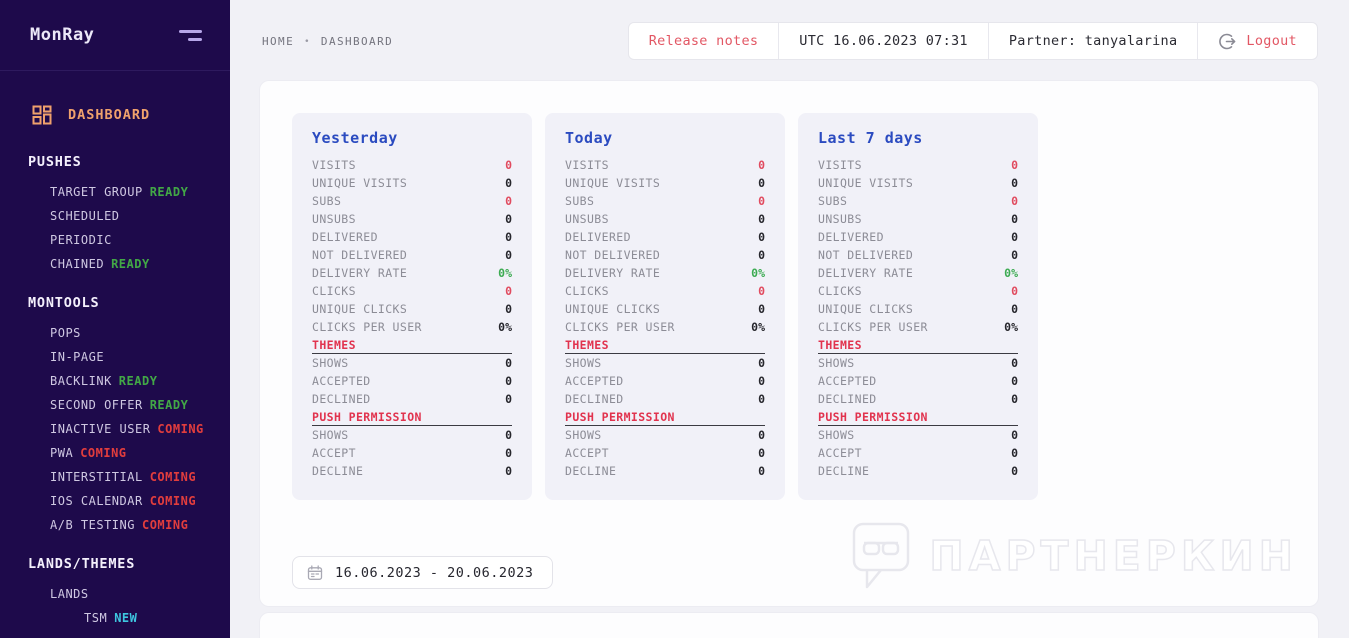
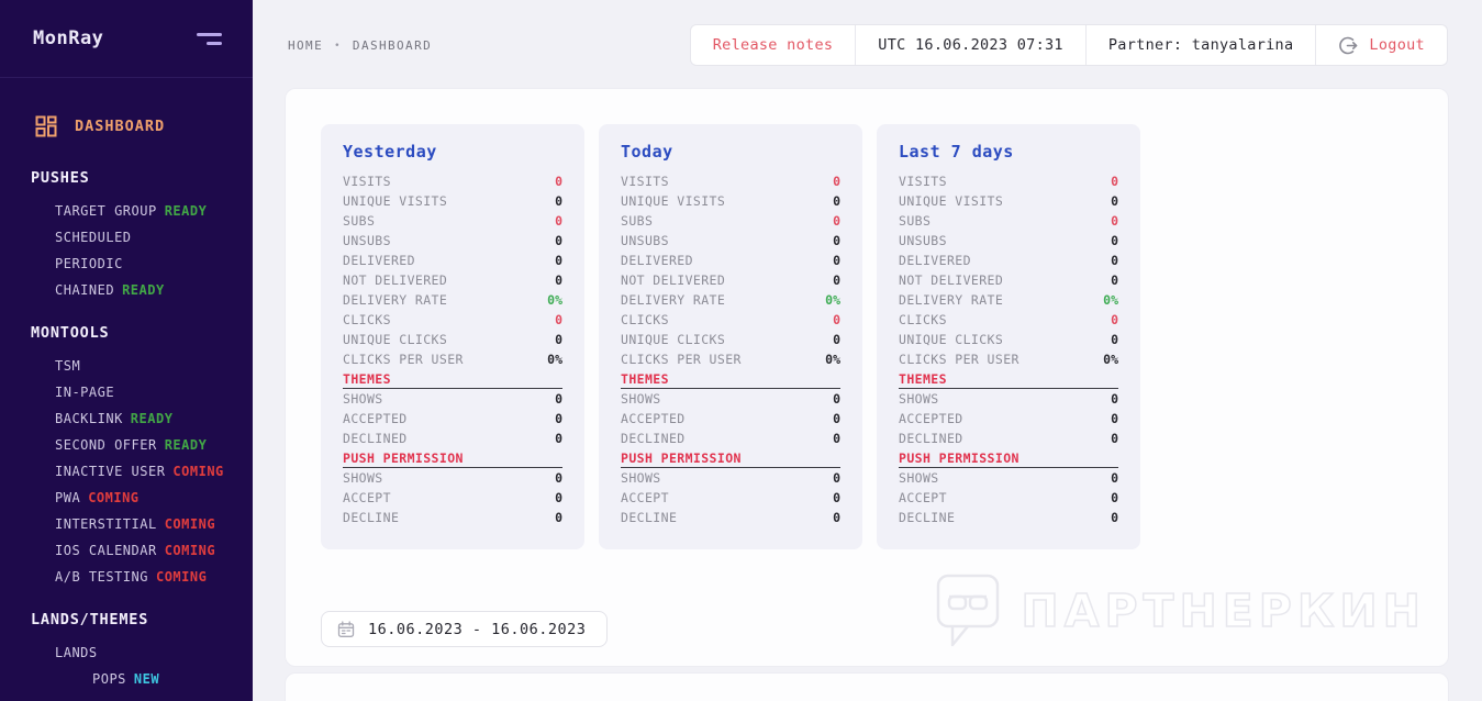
  MonRay
  DASHBOARD
  PUSHES
  TARGET GROUP READY
  SCHEDULED
  PERIODIC
  CHAINED READY
  MONTOOLS
- POPS
+ TSM
  IN-PAGE
  BACKLINK READY
  SECOND OFFER READY
  INACTIVE USER COMING
  PWA COMING
  INTERSTITIAL COMING
  IOS CALENDAR COMING
  A/B TESTING COMING
  LANDS/THEMES
  LANDS
- TSM NEW
+ POPS NEW
  HOME
  •
  DASHBOARD
  Release notes
  UTC 16.06.2023 07:31
  Partner: tanyalarina
  Logout
  Yesterday
  VISITS
  0
  UNIQUE VISITS
  0
  SUBS
  0
  UNSUBS
  0
  DELIVERED
  0
  NOT DELIVERED
  0
  DELIVERY RATE
  0%
  CLICKS
  0
  UNIQUE CLICKS
  0
  CLICKS PER USER
  0%
  THEMES
  SHOWS
  0
  ACCEPTED
  0
  DECLINED
  0
  PUSH PERMISSION
  SHOWS
  0
  ACCEPT
  0
  DECLINE
  0
  Today
  VISITS
  0
  UNIQUE VISITS
  0
  SUBS
  0
  UNSUBS
  0
  DELIVERED
  0
  NOT DELIVERED
  0
  DELIVERY RATE
  0%
  CLICKS
  0
  UNIQUE CLICKS
  0
  CLICKS PER USER
  0%
  THEMES
  SHOWS
  0
  ACCEPTED
  0
  DECLINED
  0
  PUSH PERMISSION
  SHOWS
  0
  ACCEPT
  0
  DECLINE
  0
  Last 7 days
  VISITS
  0
  UNIQUE VISITS
  0
  SUBS
  0
  UNSUBS
  0
  DELIVERED
  0
  NOT DELIVERED
  0
  DELIVERY RATE
  0%
  CLICKS
  0
  UNIQUE CLICKS
  0
  CLICKS PER USER
  0%
  THEMES
  SHOWS
  0
  ACCEPTED
  0
  DECLINED
  0
  PUSH PERMISSION
  SHOWS
  0
  ACCEPT
  0
  DECLINE
  0
- 16.06.2023 - 20.06.2023
+ 16.06.2023 - 16.06.2023
  ПАРТНЕРКИН
